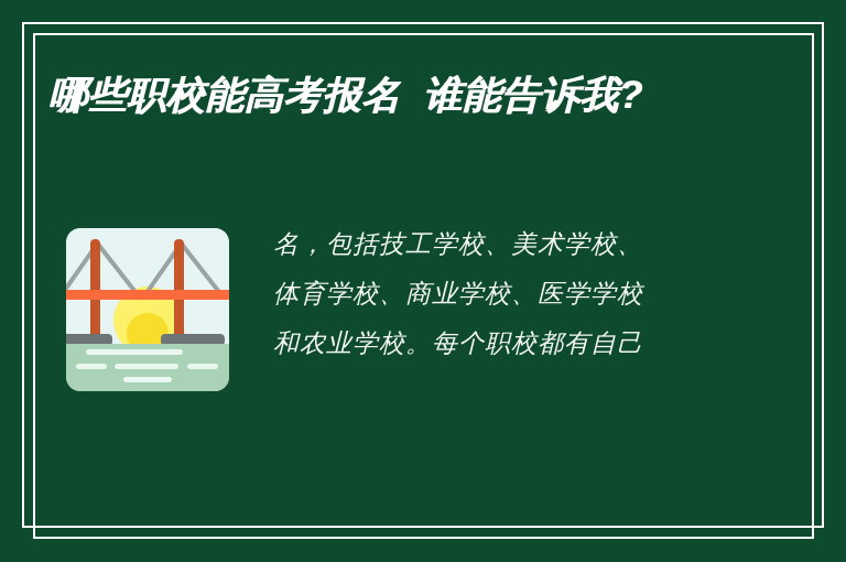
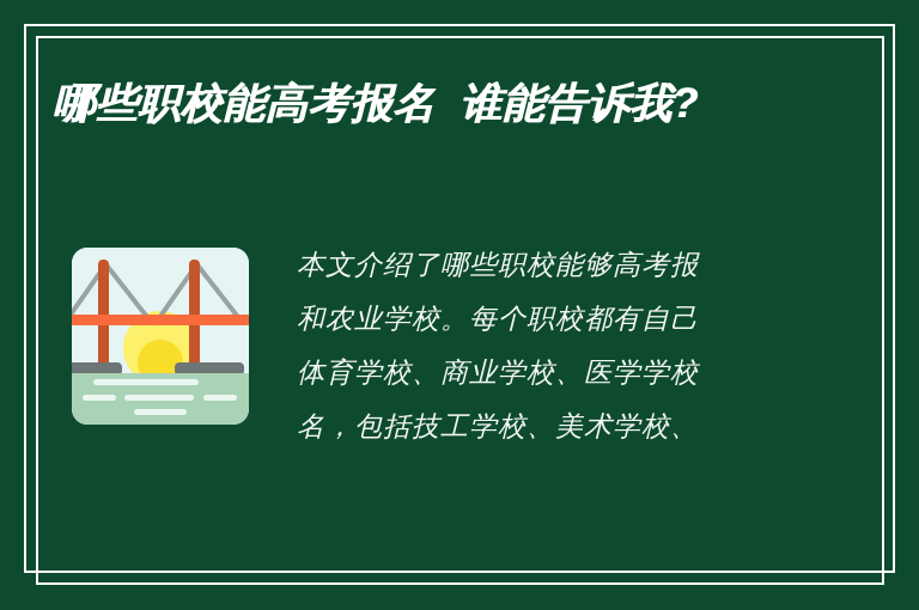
  哪些职校能高考报名 谁能告诉我?
+ 本文介绍了哪些职校能够高考报
- 名，包括技工学校、美术学校、
+ 和农业学校。每个职校都有自己
  体育学校、商业学校、医学学校
- 和农业学校。每个职校都有自己
+ 名，包括技工学校、美术学校、
